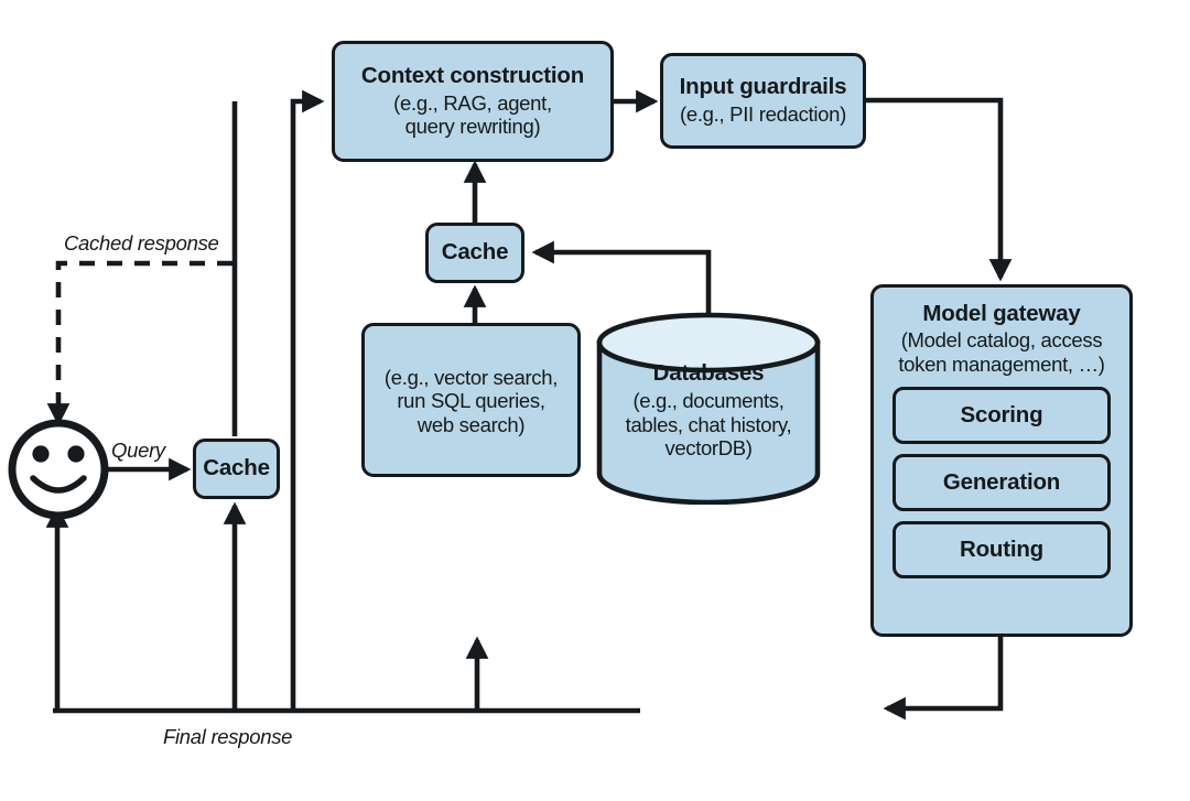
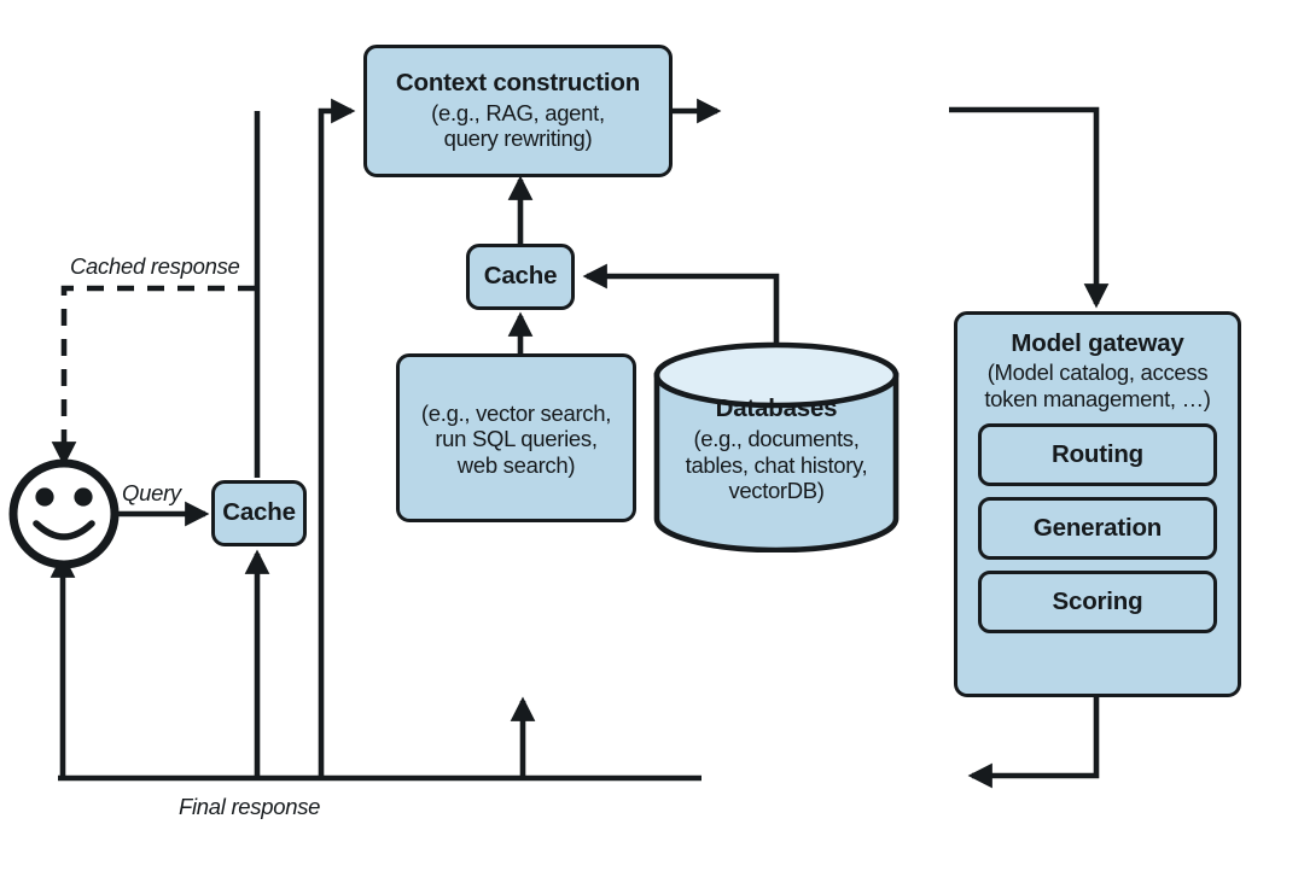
  Context construction
  (e.g., RAG, agent,
  query rewriting)
- Input guardrails
- (e.g., PII redaction)
  Cache
  Cache
  (e.g., vector search,
  run SQL queries,
  web search)
  Databases
  (e.g., documents,
  tables, chat history,
  vectorDB)
  Model gateway
  (Model catalog, access
  token management, …)
- Scoring
+ Routing
  Generation
- Routing
+ Scoring
  Cached response
  Query
  Final response
